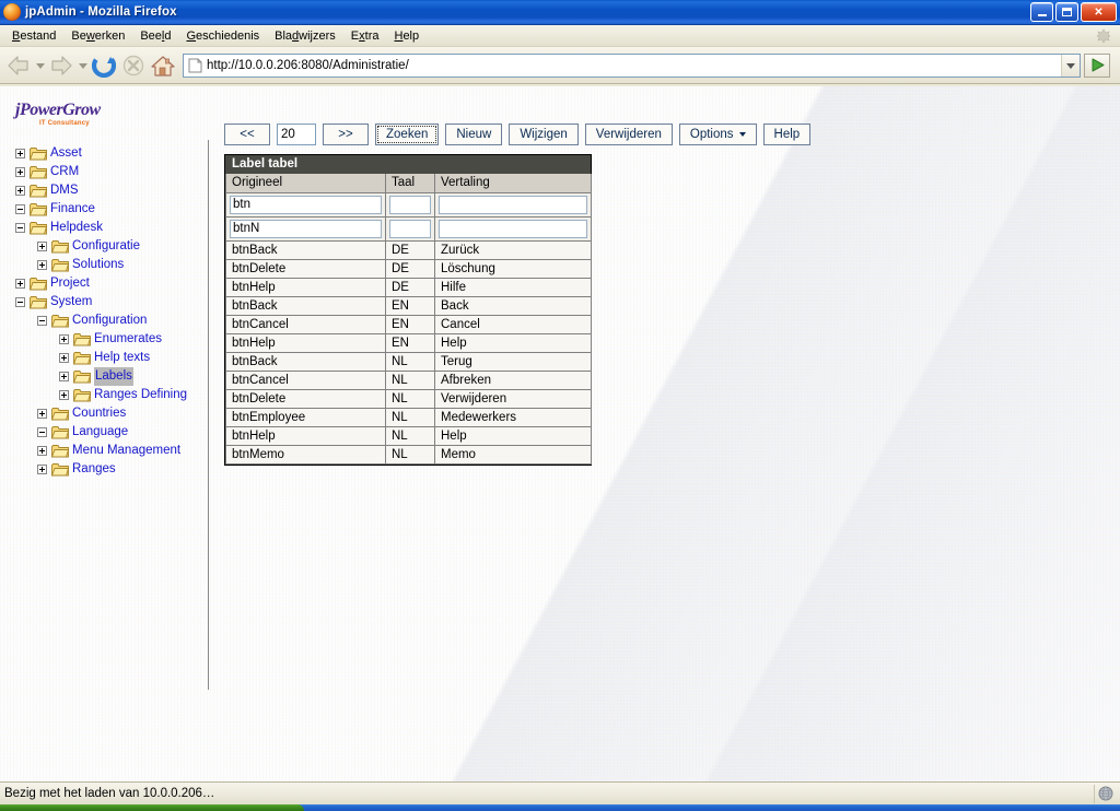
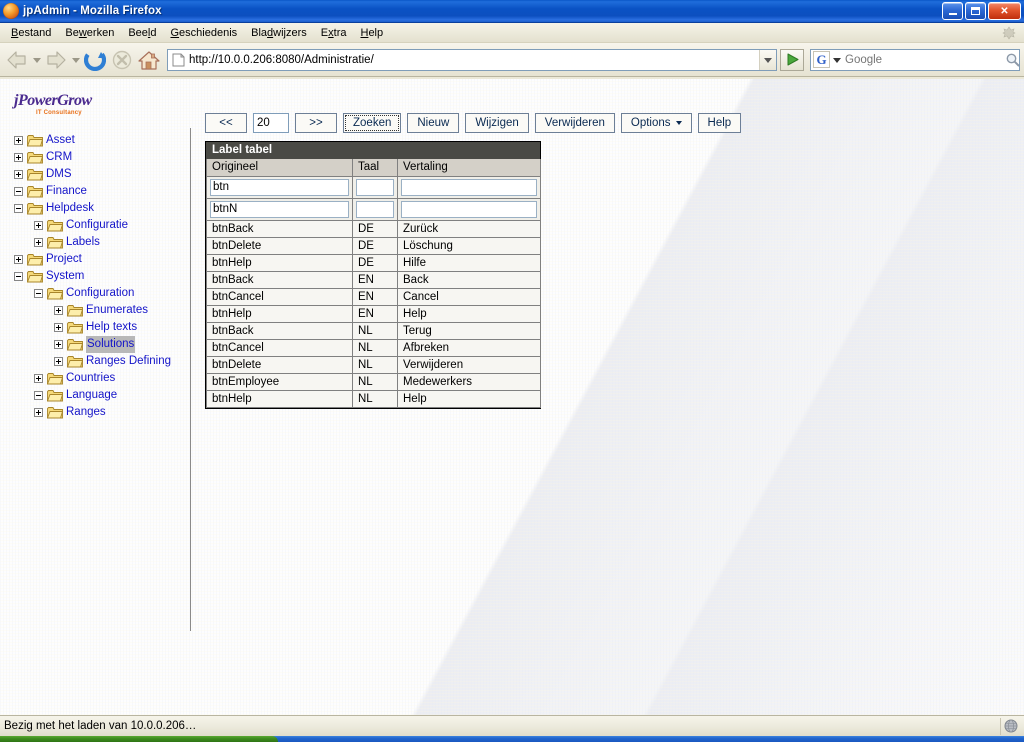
  jpAdmin - Mozilla Firefox
  ✕
  Bestand
  Bewerken
  Beeld
  Geschiedenis
  Bladwijzers
  Extra
  Help
  http://10.0.0.206:8080/Administratie/
+ G
+ Google
  jPowerGrow
  Asset
  CRM
  DMS
  Finance
  Helpdesk
  Configuratie
- Solutions
+ Labels
  Project
  System
  Configuration
  Enumerates
  Help texts
- Labels
+ Solutions
  Ranges Defining
  Countries
  Language
- Menu Management
  Ranges
  <<
  20
  >>
  Zoeken
  Nieuw
  Wijzigen
  Verwijderen
  Options
  Help
  Label tabel
  Origineel	Taal	Vertaling
  btn
  btnN
  btnBack	DE	Zurück
  btnDelete	DE	Löschung
  btnHelp	DE	Hilfe
  btnBack	EN	Back
  btnCancel	EN	Cancel
  btnHelp	EN	Help
  btnBack	NL	Terug
  btnCancel	NL	Afbreken
  btnDelete	NL	Verwijderen
  btnEmployee	NL	Medewerkers
  btnHelp	NL	Help
- btnMemo	NL	Memo
  Bezig met het laden van 10.0.0.206…
